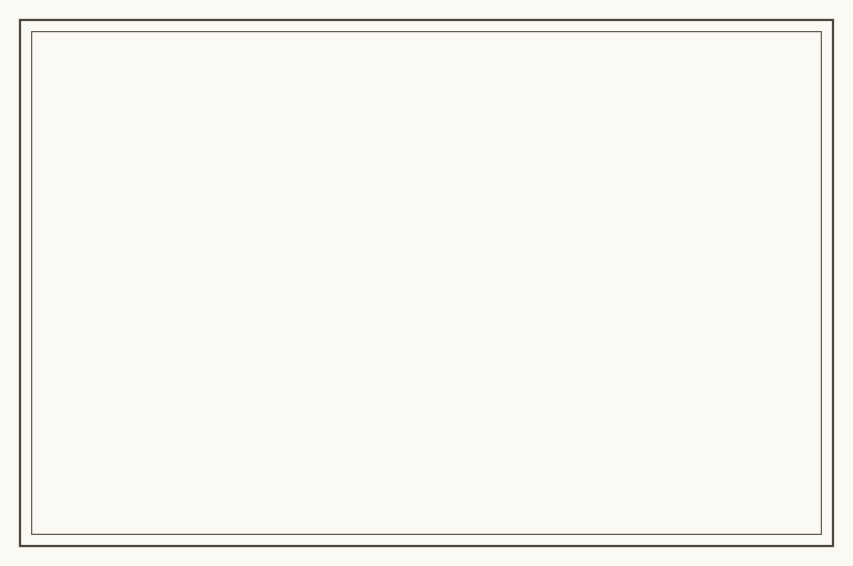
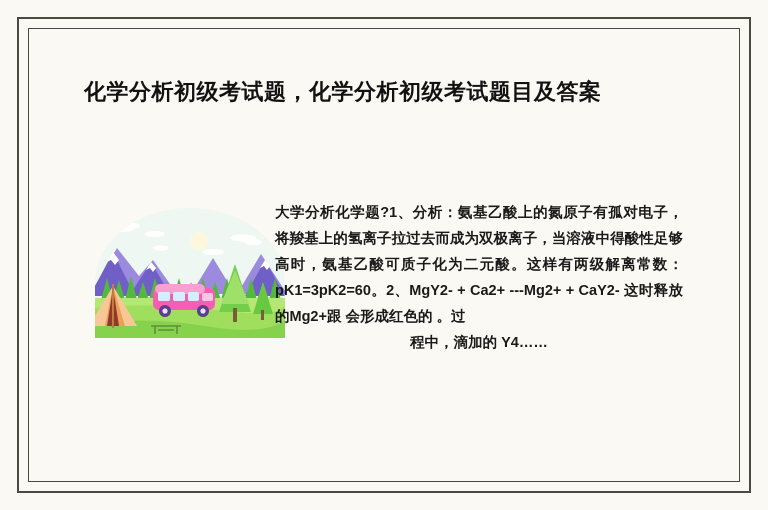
+ 化学分析初级考试题，化学分析初级考试题目及答案
+ 大学分析化学题?1、分析：氨基乙酸上的氮原子有孤对电子，将羧基上的氢离子拉过去而成为双极离子，当溶液中得酸性足够高时，氨基乙酸可质子化为二元酸。这样有两级解离常数：pK1=3pK2=60。2、MgY2- + Ca2+ ---Mg2+ + CaY2- 这时释放的Mg2+跟 会形成红色的 。过
+ 程中，滴加的 Y4……
